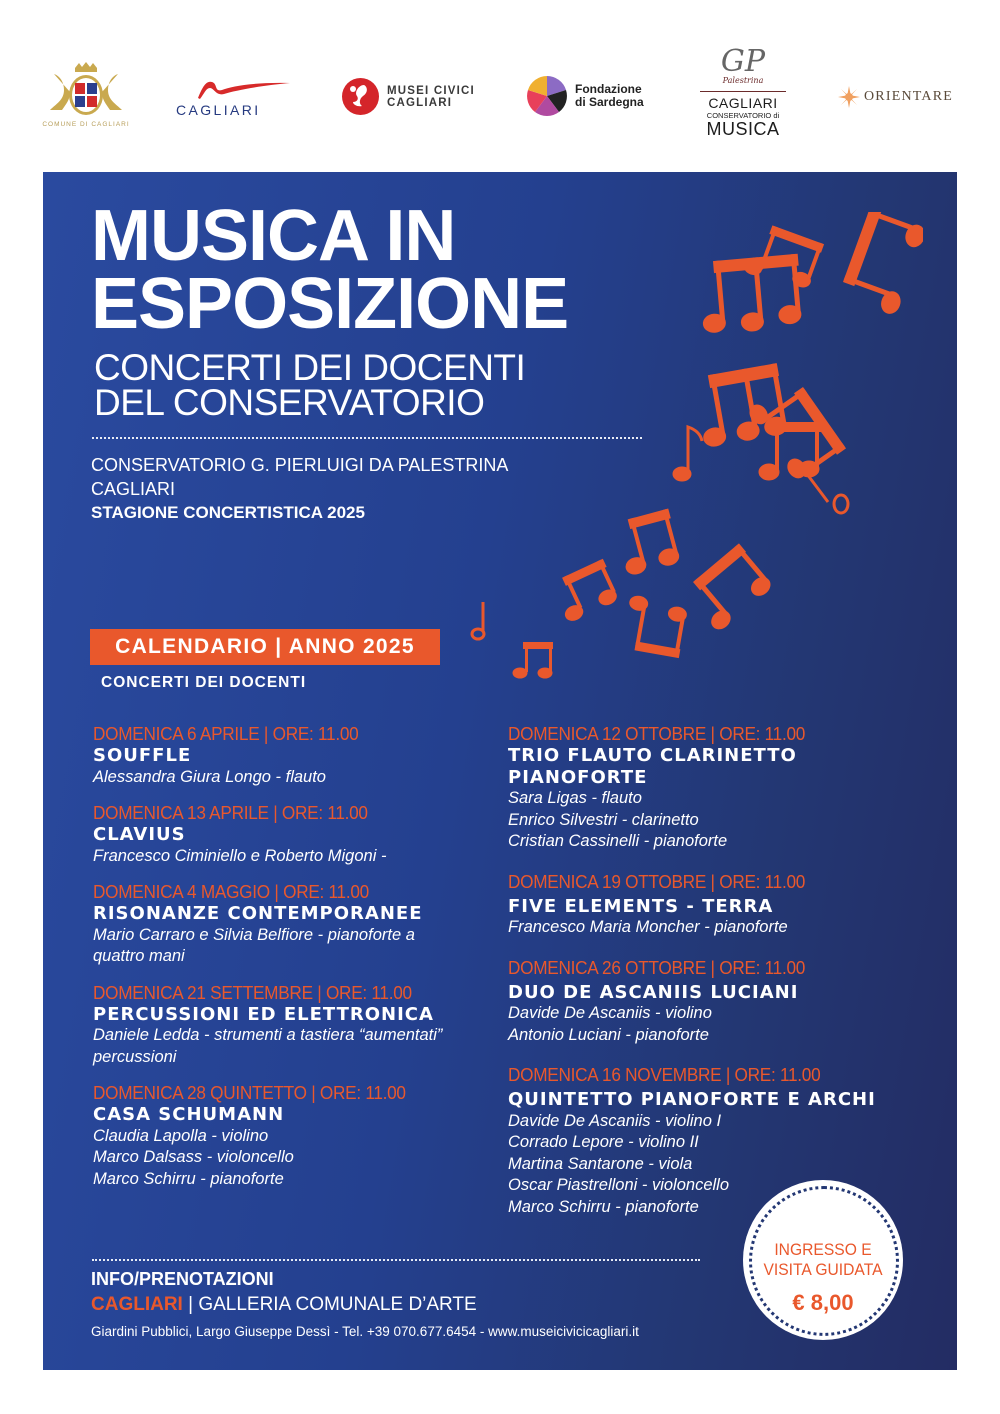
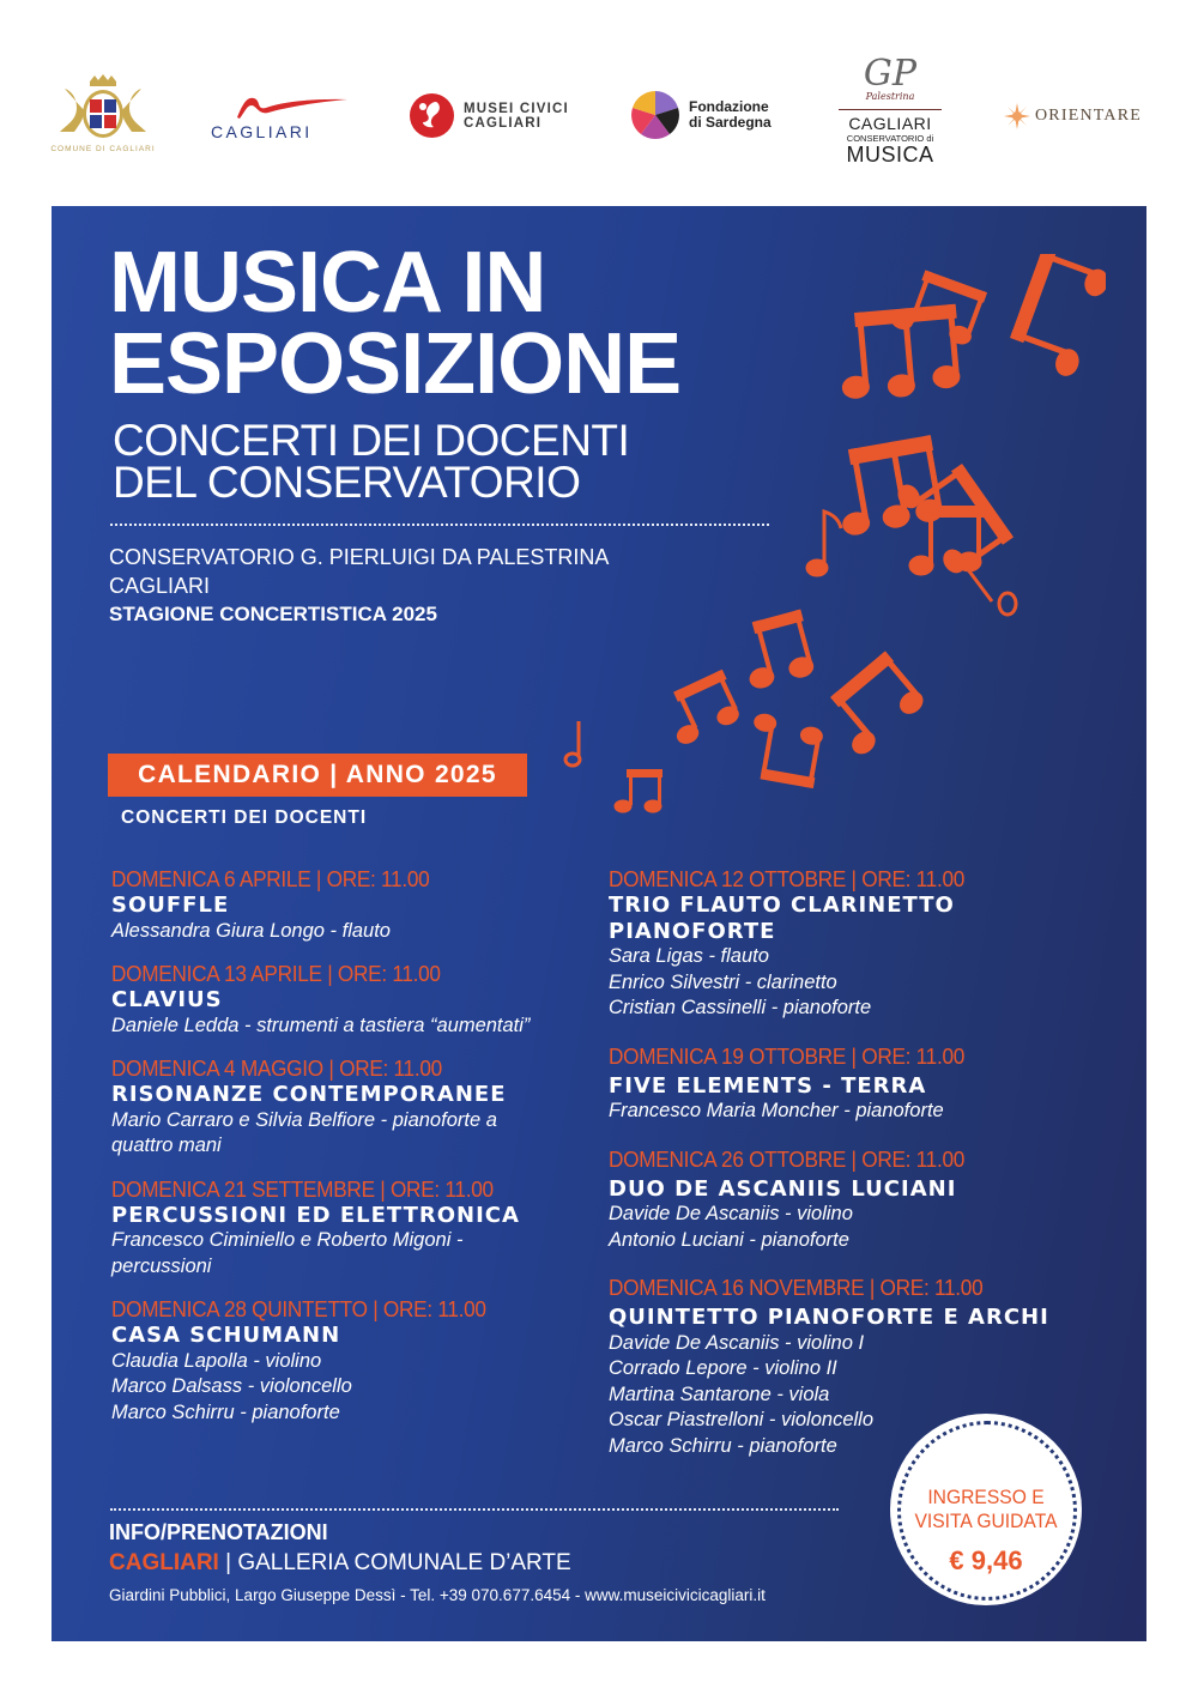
  CAGLIARI
  MUSEI CIVICI
  CAGLIARI
  Fondazione
  di Sardegna
  GP
  Palestrina
  CAGLIARI
  CONSERVATORIO di
  MUSICA
  ORIENTARE
  MUSICA IN
  ESPOSIZIONE
  CONCERTI DEI DOCENTI
  DEL CONSERVATORIO
  CONSERVATORIO G. PIERLUIGI DA PALESTRINA
  CAGLIARI
  STAGIONE CONCERTISTICA 2025
  CALENDARIO | ANNO 2025
  CONCERTI DEI DOCENTI
  DOMENICA 6 APRILE | ORE: 11.00
  SOUFFLE
  Alessandra Giura Longo - flauto
  DOMENICA 13 APRILE | ORE: 11.00
  CLAVIUS
- Francesco Ciminiello e Roberto Migoni -
+ Daniele Ledda - strumenti a tastiera “aumentati”
  DOMENICA 4 MAGGIO | ORE: 11.00
  RISONANZE CONTEMPORANEE
  Mario Carraro e Silvia Belfiore - pianoforte a
  quattro mani
  DOMENICA 21 SETTEMBRE | ORE: 11.00
  PERCUSSIONI ED ELETTRONICA
- Daniele Ledda - strumenti a tastiera “aumentati”
+ Francesco Ciminiello e Roberto Migoni -
  percussioni
  DOMENICA 28 QUINTETTO | ORE: 11.00
  CASA SCHUMANN
  Claudia Lapolla - violino
  Marco Dalsass - violoncello
  Marco Schirru - pianoforte
  DOMENICA 12 OTTOBRE | ORE: 11.00
  TRIO FLAUTO CLARINETTO
  PIANOFORTE
  Sara Ligas - flauto
  Enrico Silvestri - clarinetto
  Cristian Cassinelli - pianoforte
  DOMENICA 19 OTTOBRE | ORE: 11.00
  FIVE ELEMENTS - TERRA
  Francesco Maria Moncher - pianoforte
  DOMENICA 26 OTTOBRE | ORE: 11.00
  DUO DE ASCANIIS LUCIANI
  Davide De Ascaniis - violino
  Antonio Luciani - pianoforte
  DOMENICA 16 NOVEMBRE | ORE: 11.00
  QUINTETTO PIANOFORTE E ARCHI
  Davide De Ascaniis - violino I
  Corrado Lepore - violino II
  Martina Santarone - viola
  Oscar Piastrelloni - violoncello
  Marco Schirru - pianoforte
  INFO/PRENOTAZIONI
  CAGLIARI | GALLERIA COMUNALE D’ARTE
  Giardini Pubblici, Largo Giuseppe Dessì - Tel. +39 070.677.6454 - www.museicivicicagliari.it
  INGRESSO E
  VISITA GUIDATA
- € 8,00
+ € 9,46
